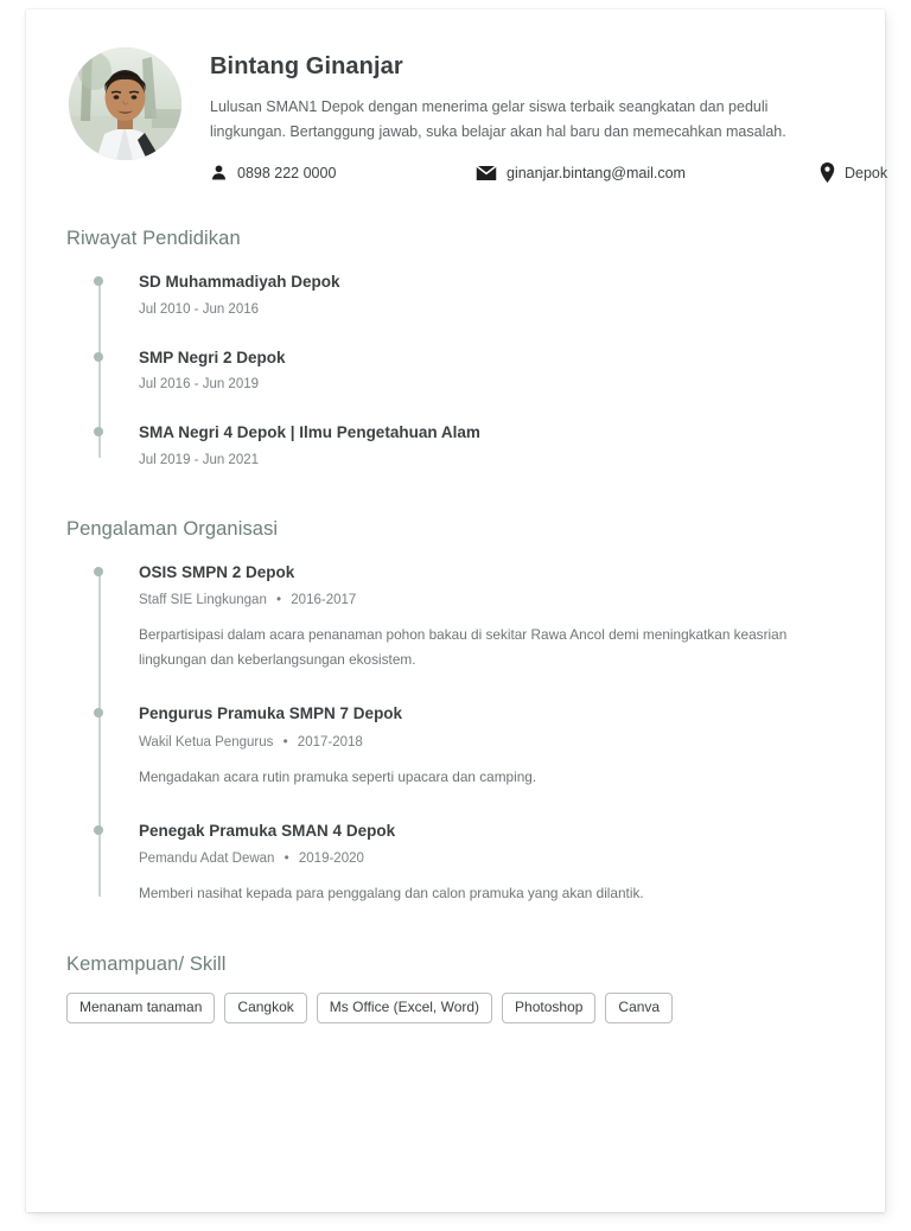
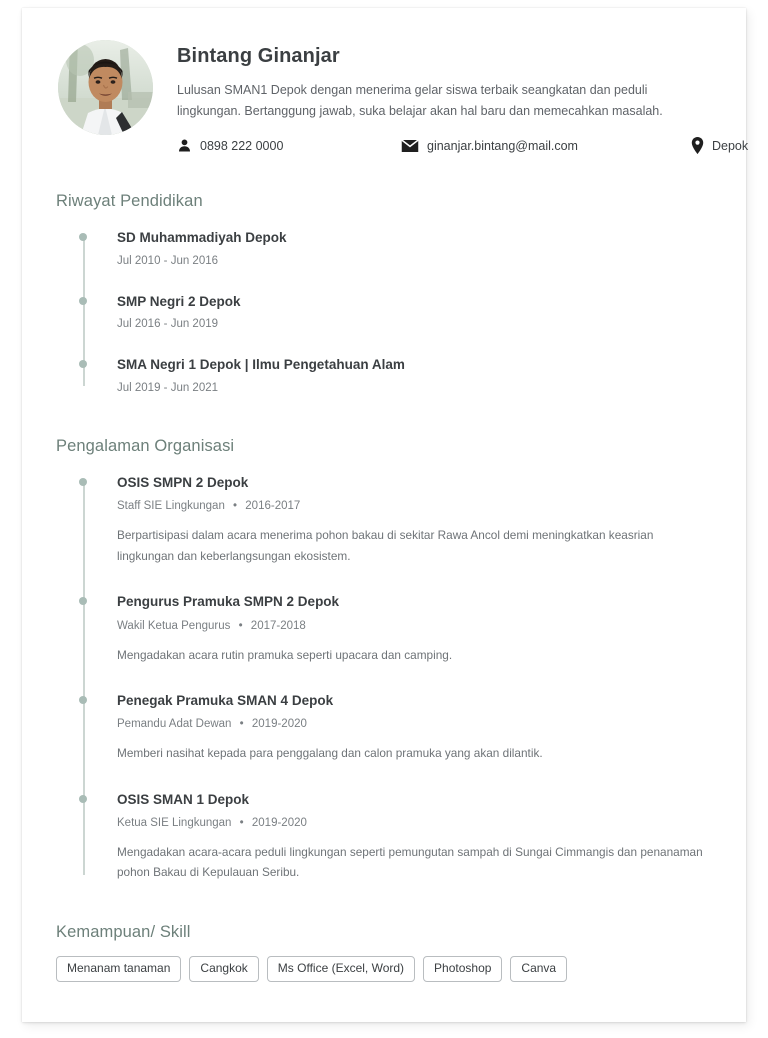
  Bintang Ginanjar
  Lulusan SMAN1 Depok dengan menerima gelar siswa terbaik seangkatan dan peduli lingkungan. Bertanggung jawab, suka belajar akan hal baru dan memecahkan masalah.
  0898 222 0000
  ginanjar.bintang@mail.com
  Depok
  Riwayat Pendidikan
  SD Muhammadiyah Depok
  Jul 2010 - Jun 2016
  SMP Negri 2 Depok
  Jul 2016 - Jun 2019
- SMA Negri 4 Depok | Ilmu Pengetahuan Alam
+ SMA Negri 1 Depok | Ilmu Pengetahuan Alam
  Jul 2019 - Jun 2021
  Pengalaman Organisasi
  OSIS SMPN 2 Depok
  Staff SIE Lingkungan • 2016-2017
- Berpartisipasi dalam acara penanaman pohon bakau di sekitar Rawa Ancol demi meningkatkan keasrian lingkungan dan keberlangsungan ekosistem.
+ Berpartisipasi dalam acara menerima pohon bakau di sekitar Rawa Ancol demi meningkatkan keasrian lingkungan dan keberlangsungan ekosistem.
- Pengurus Pramuka SMPN 7 Depok
+ Pengurus Pramuka SMPN 2 Depok
  Wakil Ketua Pengurus • 2017-2018
  Mengadakan acara rutin pramuka seperti upacara dan camping.
  Penegak Pramuka SMAN 4 Depok
  Pemandu Adat Dewan • 2019-2020
  Memberi nasihat kepada para penggalang dan calon pramuka yang akan dilantik.
+ OSIS SMAN 1 Depok
+ Ketua SIE Lingkungan • 2019-2020
+ Mengadakan acara-acara peduli lingkungan seperti pemungutan sampah di Sungai Cimmangis dan penanaman pohon Bakau di Kepulauan Seribu.
  Kemampuan/ Skill
  Menanam tanaman
  Cangkok
  Ms Office (Excel, Word)
  Photoshop
  Canva
